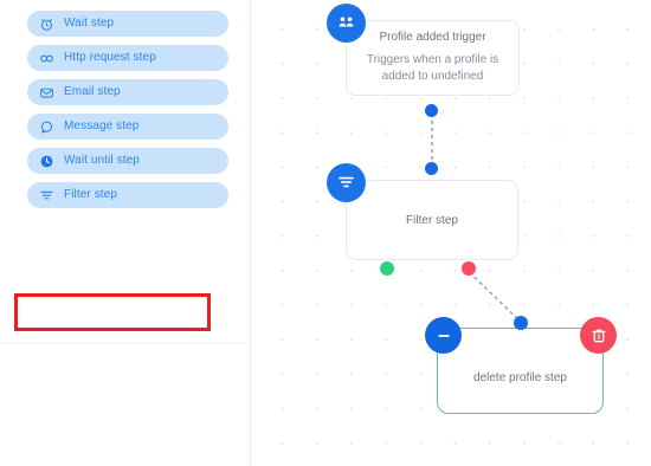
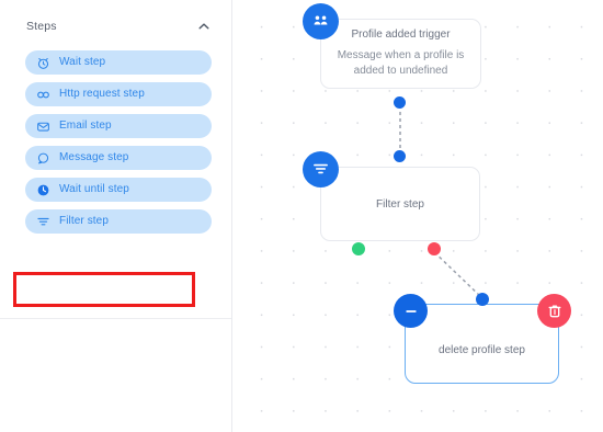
+ Steps
  Wait step
  Http request step
  Email step
  Message step
  Wait until step
  Filter step
  Profile added trigger
- Triggers when a profile is added to undefined
+ Message when a profile is added to undefined
  Filter step
  delete profile step
